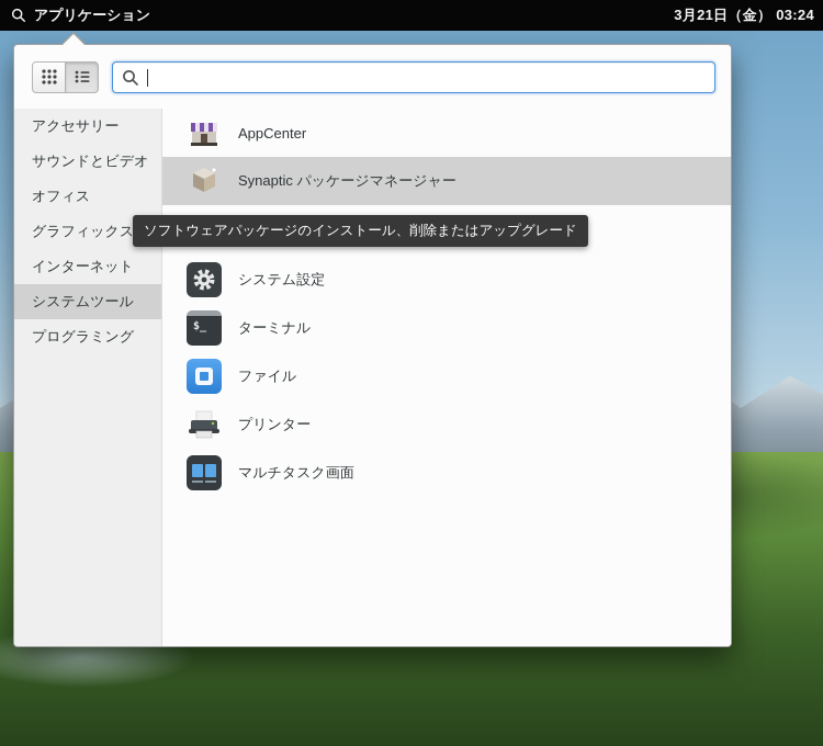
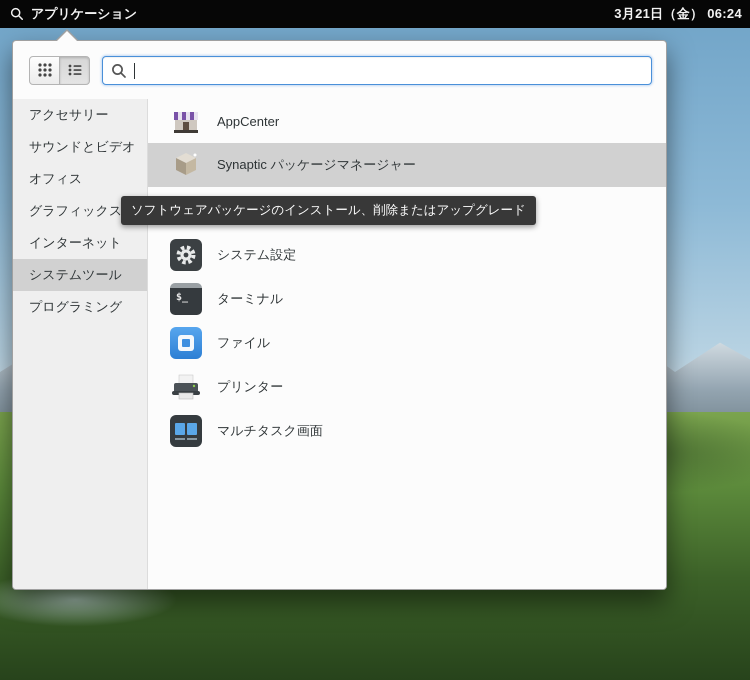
  アプリケーション
- 3月21日（金） 03:24
+ 3月21日（金） 06:24
  アクセサリー
  サウンドとビデオ
  オフィス
  グラフィックス
  インターネット
  システムツール
  プログラミング
  AppCenter
  Synaptic パッケージマネージャー
  システム設定
  $_
  ターミナル
  ファイル
  プリンター
  マルチタスク画面
  ソフトウェアパッケージのインストール、削除またはアップグレード
